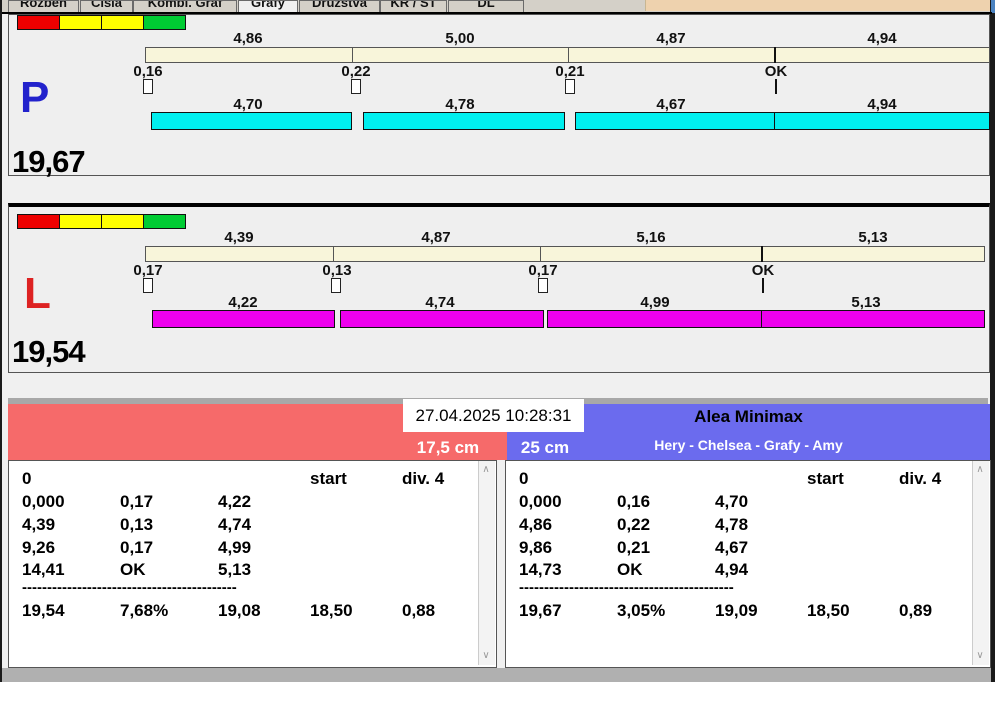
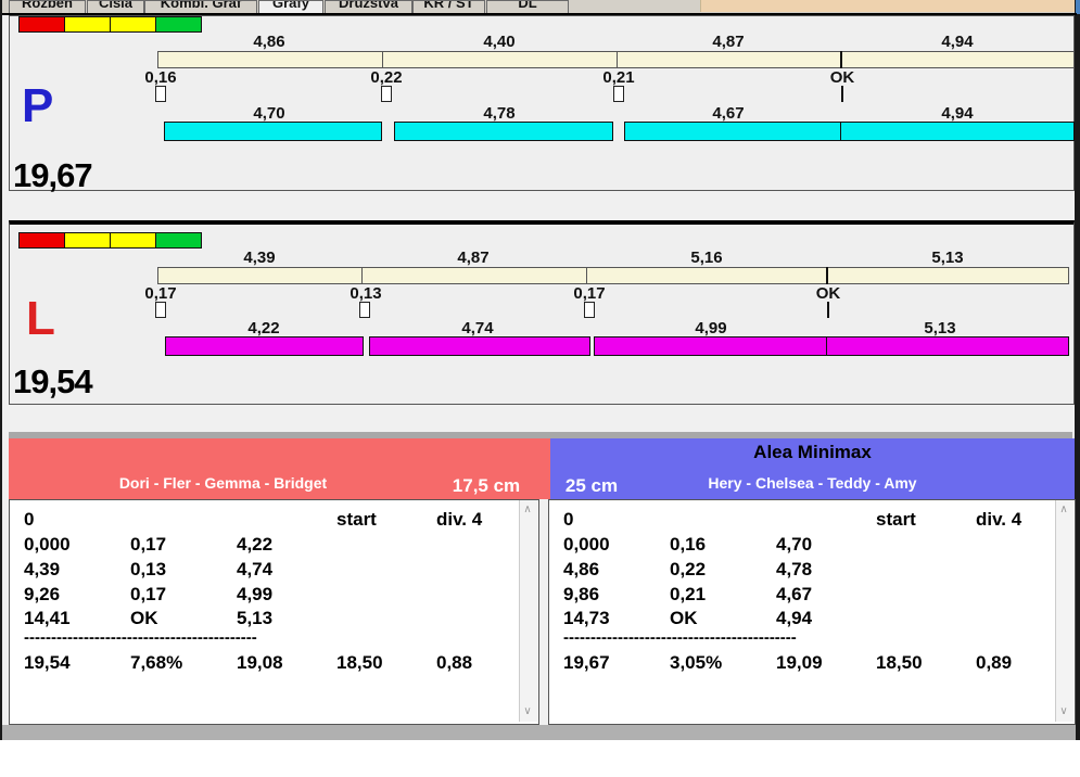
  Rozběh
  Čísla
  Kombi. Graf
  Grafy
  Družstva
  KR / ST
  DL
  P
  4,86
- 5,00
+ 4,40
  4,87
  4,94
  0,16
  0,22
  0,21
  OK
  4,70
  4,78
  4,67
  4,94
  19,67
  L
  4,39
  4,87
  5,16
  5,13
  0,17
  0,13
  0,17
  OK
  4,22
  4,74
  4,99
  5,13
  19,54
+ Dori - Fler - Gemma - Bridget
  17,5 cm
  Alea Minimax
- Hery - Chelsea - Grafy - Amy
+ Hery - Chelsea - Teddy - Amy
  25 cm
- 27.04.2025 10:28:31
  0
  start
  div. 4
  0,000
  0,17
  4,22
  4,39
  0,13
  4,74
  9,26
  0,17
  4,99
  14,41
  OK
  5,13
  -------------------------------------------
  19,54
  7,68%
  19,08
  18,50
  0,88
  ∧
  ∨
  0
  start
  div. 4
  0,000
  0,16
  4,70
  4,86
  0,22
  4,78
  9,86
  0,21
  4,67
  14,73
  OK
  4,94
  -------------------------------------------
  19,67
  3,05%
  19,09
  18,50
  0,89
  ∧
  ∨
